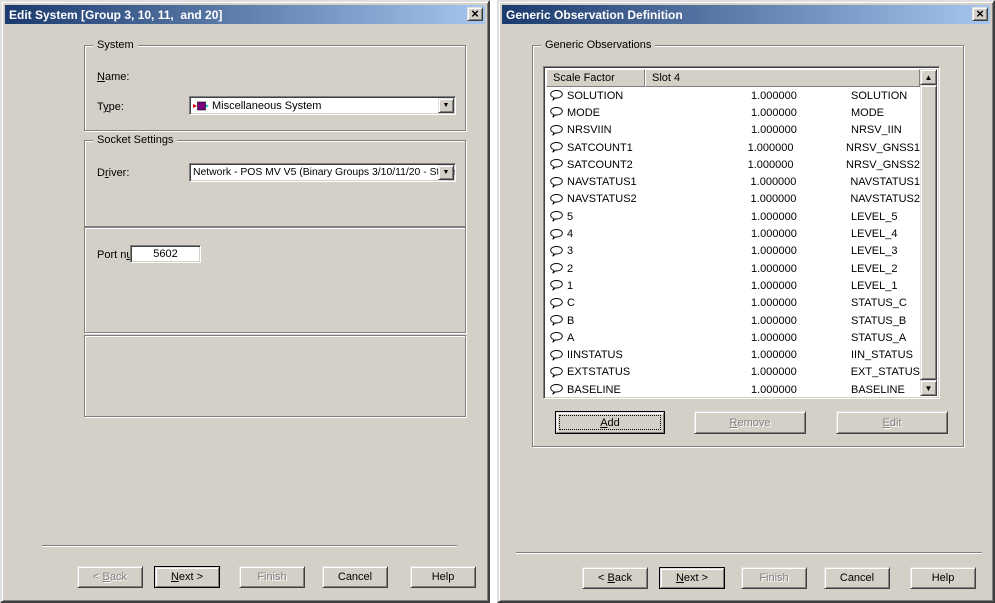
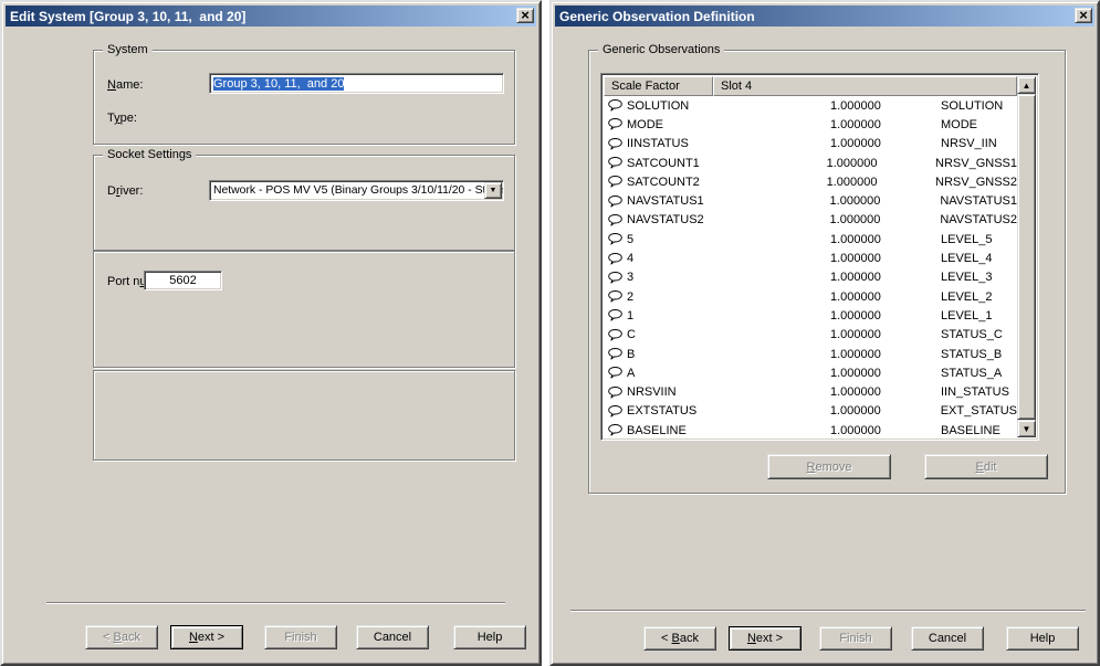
  Edit System [Group 3, 10, 11, and 20]
  ×
  System
  Name:
+ Group 3, 10, 11, and 20
  Type:
- Miscellaneous System
  Socket Settings
  Driver:
  Network - POS MV V5 (Binary Groups 3/10/11/20 - S
  5602
  < Back
  Next >
  Finish
  Cancel
  Help
  Generic Observation Definition
  ×
  Generic Observations
  Scale Factor
  Slot 4
  SOLUTION
  1.000000
  SOLUTION
  MODE
  1.000000
  MODE
- NRSVIIN
+ IINSTATUS
  1.000000
  NRSV_IIN
  SATCOUNT1
  1.000000
  NRSV_GNSS1
  SATCOUNT2
  1.000000
  NRSV_GNSS2
  NAVSTATUS1
  1.000000
  NAVSTATUS1
  NAVSTATUS2
  1.000000
  NAVSTATUS2
  5
  1.000000
  LEVEL_5
  4
  1.000000
  LEVEL_4
  3
  1.000000
  LEVEL_3
  2
  1.000000
  LEVEL_2
  1
  1.000000
  LEVEL_1
  C
  1.000000
  STATUS_C
  B
  1.000000
  STATUS_B
  A
  1.000000
  STATUS_A
- IINSTATUS
+ NRSVIIN
  1.000000
  IIN_STATUS
  EXTSTATUS
  1.000000
  EXT_STATUS
  BASELINE
  1.000000
  BASELINE
  ▲
  ▼
- Add
  Remove
  Edit
  < Back
  Next >
  Finish
  Cancel
  Help
